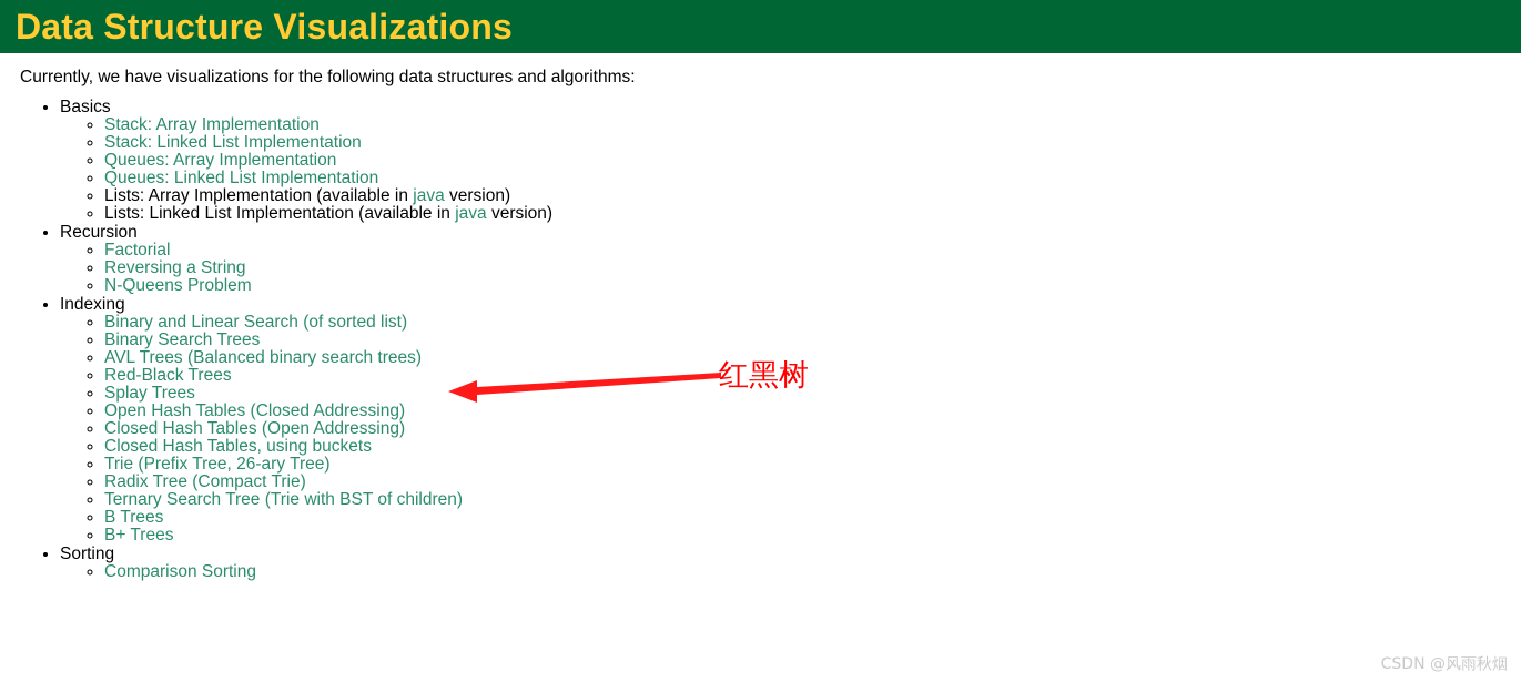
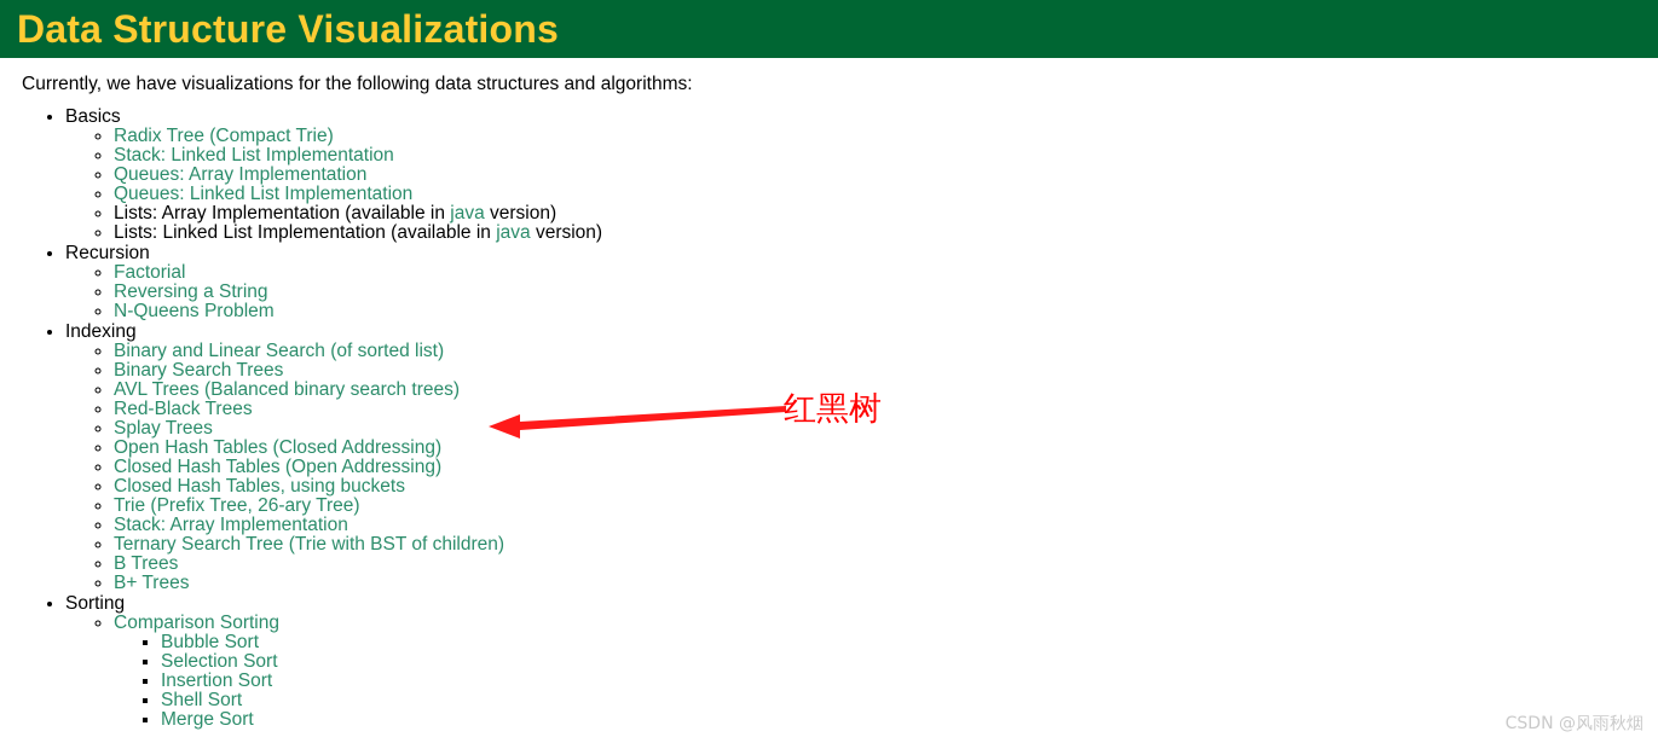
  Data Structure Visualizations
  Currently, we have visualizations for the following data structures and algorithms:
  Basics
- Stack: Array Implementation
+ Radix Tree (Compact Trie)
  Stack: Linked List Implementation
  Queues: Array Implementation
  Queues: Linked List Implementation
  Lists: Array Implementation (available in java version)
  Lists: Linked List Implementation (available in java version)
  Recursion
  Factorial
  Reversing a String
  N-Queens Problem
  Indexing
  Binary and Linear Search (of sorted list)
  Binary Search Trees
  AVL Trees (Balanced binary search trees)
  Red-Black Trees
  Splay Trees
  Open Hash Tables (Closed Addressing)
  Closed Hash Tables (Open Addressing)
  Closed Hash Tables, using buckets
  Trie (Prefix Tree, 26-ary Tree)
- Radix Tree (Compact Trie)
+ Stack: Array Implementation
  Ternary Search Tree (Trie with BST of children)
  B Trees
  B+ Trees
  Sorting
  Comparison Sorting
+ Bubble Sort
+ Selection Sort
+ Insertion Sort
+ Shell Sort
+ Merge Sort
  红黑树
  CSDN @风雨秋烟
